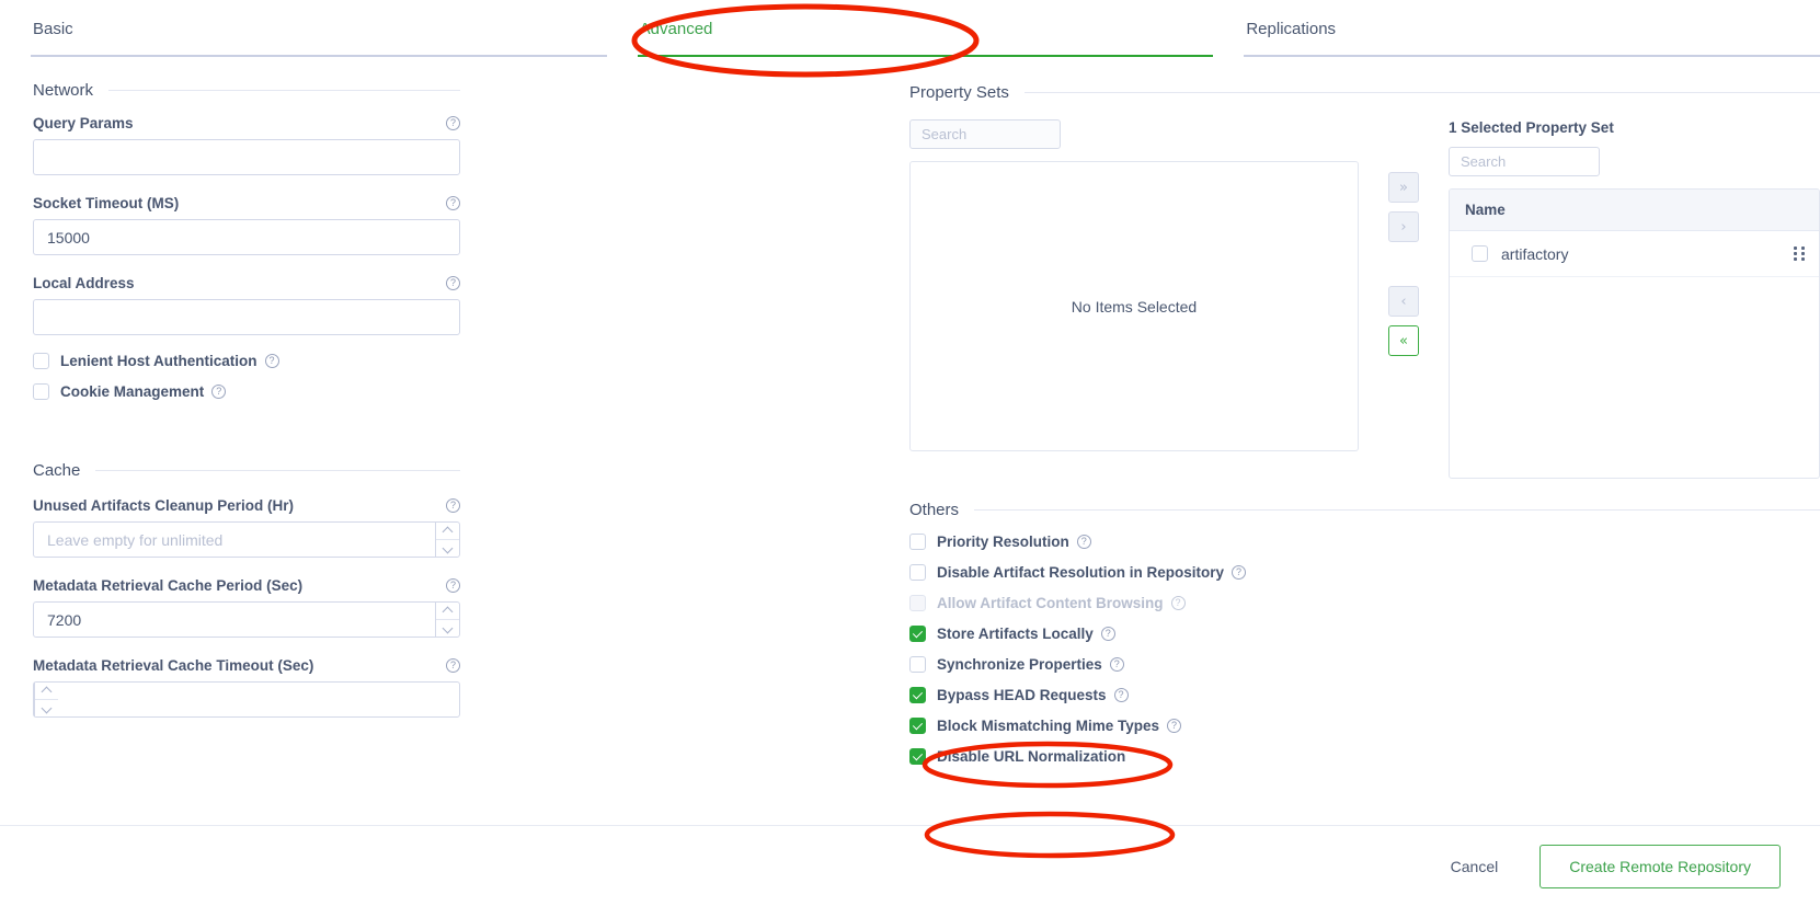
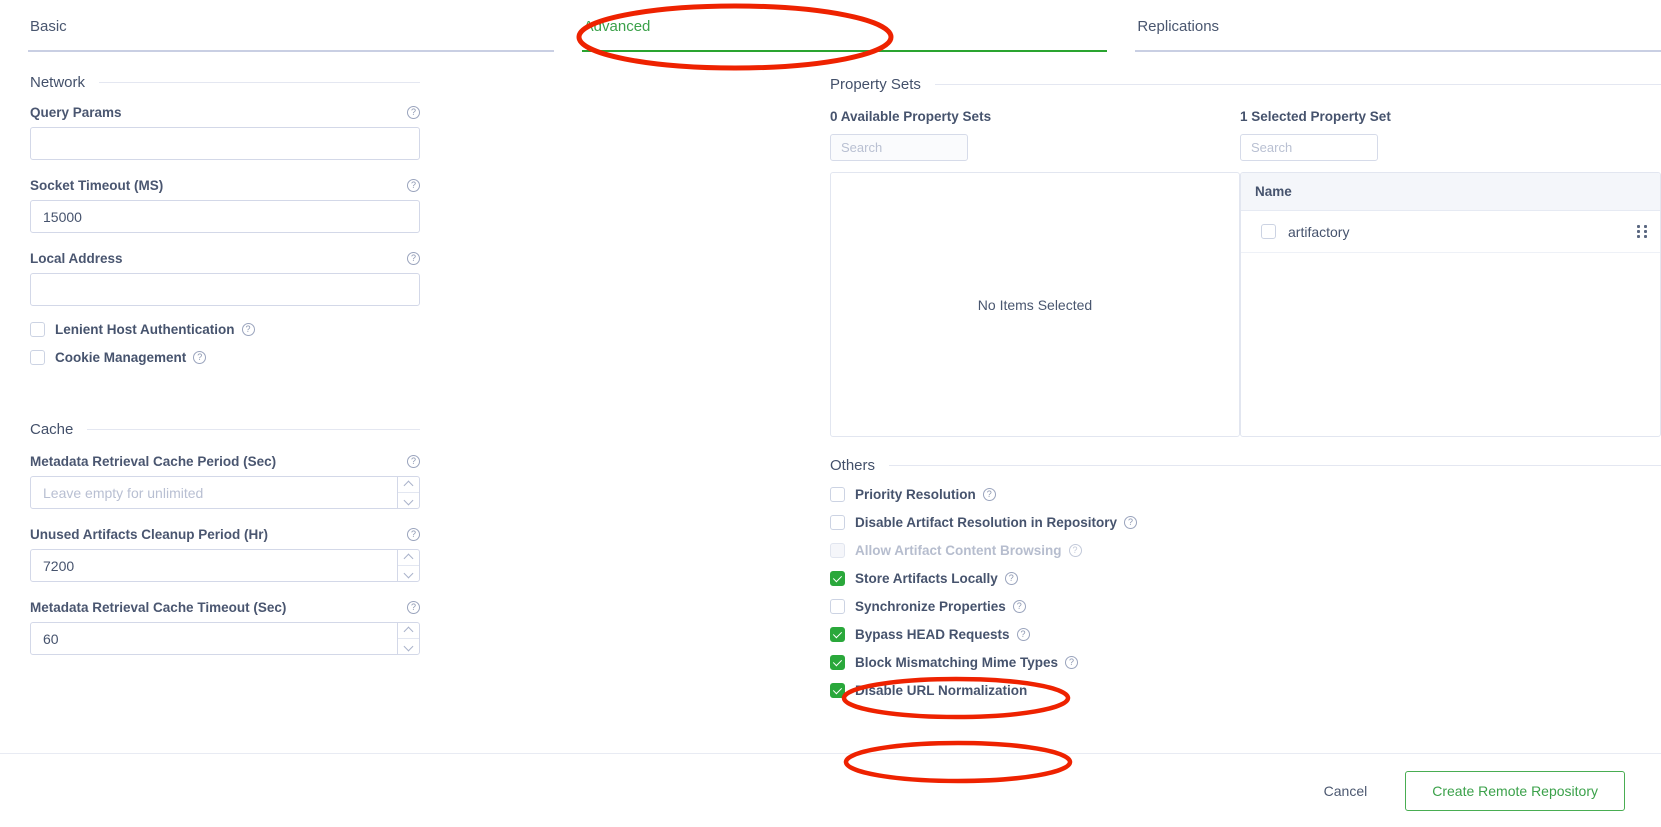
  Basic
  dvanced
  Replications
  Network
  Query Params
  ?
  Socket Timeout (MS)
  ?
  15000
  Local Address
  ?
  Lenient Host Authentication
  ?
  Cookie Management
  ?
  Cache
- Unused Artifacts Cleanup Period (Hr)
+ Metadata Retrieval Cache Period (Sec)
  ?
  Leave empty for unlimited
- Metadata Retrieval Cache Period (Sec)
+ Unused Artifacts Cleanup Period (Hr)
  ?
  7200
  Metadata Retrieval Cache Timeout (Sec)
  ?
+ 60
  Property Sets
+ 0 Available Property Sets
  Search
  No Items Selected
- »
- ›
- ‹
- «
  1 Selected Property Set
  Search
  Name
  artifactory
  Others
  Priority Resolution
  ?
  Disable Artifact Resolution in Repository
  ?
  Allow Artifact Content Browsing
  ?
  Store Artifacts Locally
  ?
  Synchronize Properties
  ?
  Bypass HEAD Requests
  ?
  Block Mismatching Mime Types
  ?
  isable URL Normalization
  Cancel
  Create Remote Repository
